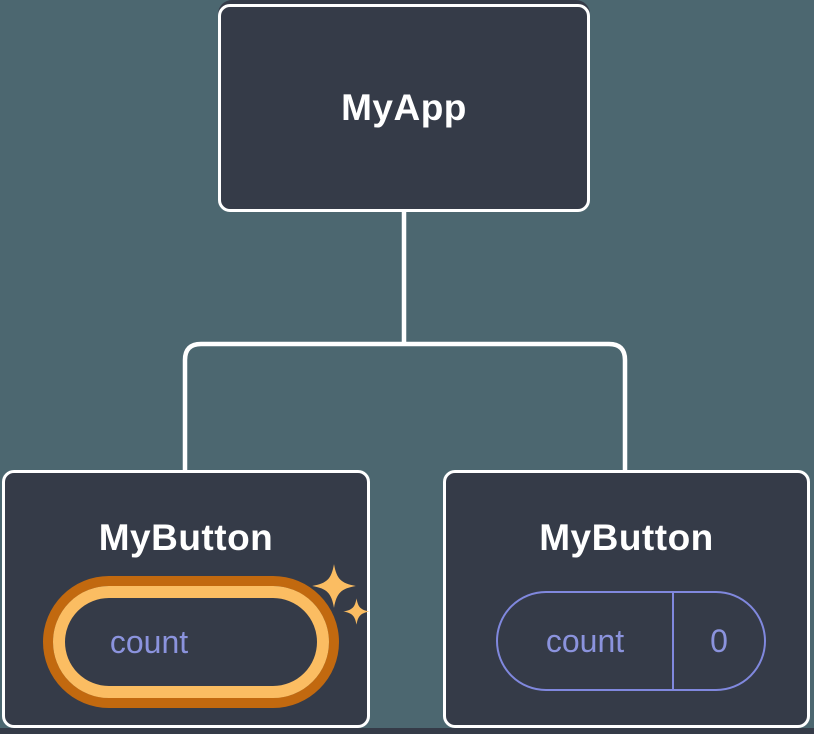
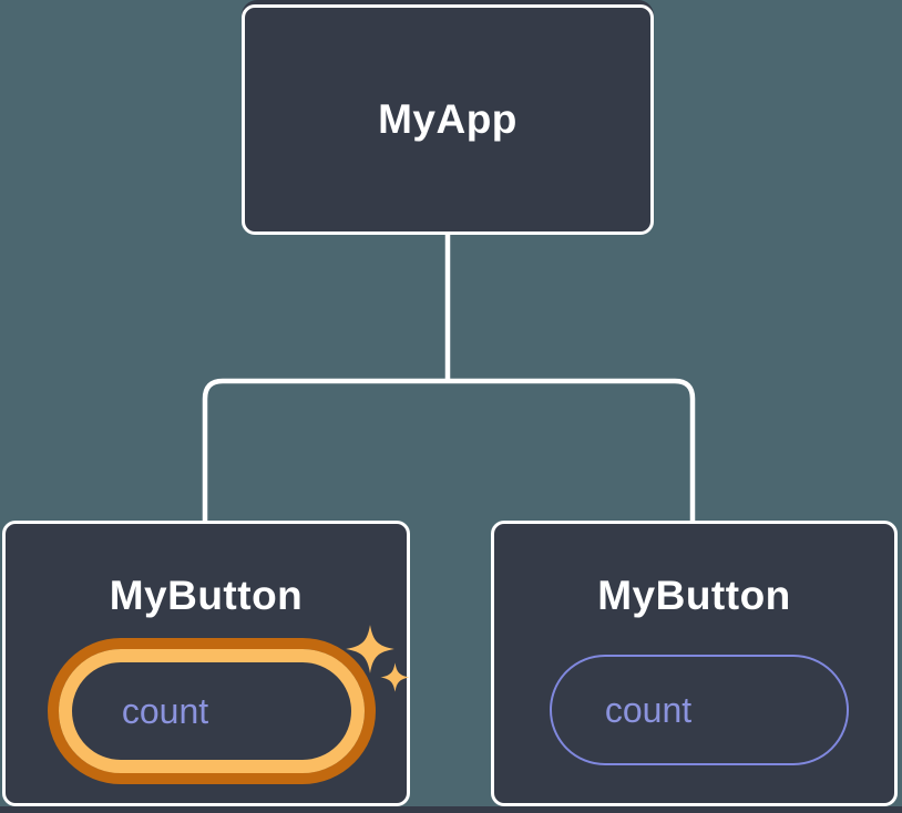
  MyApp
  MyButton
  count
  MyButton
  count
- 0
